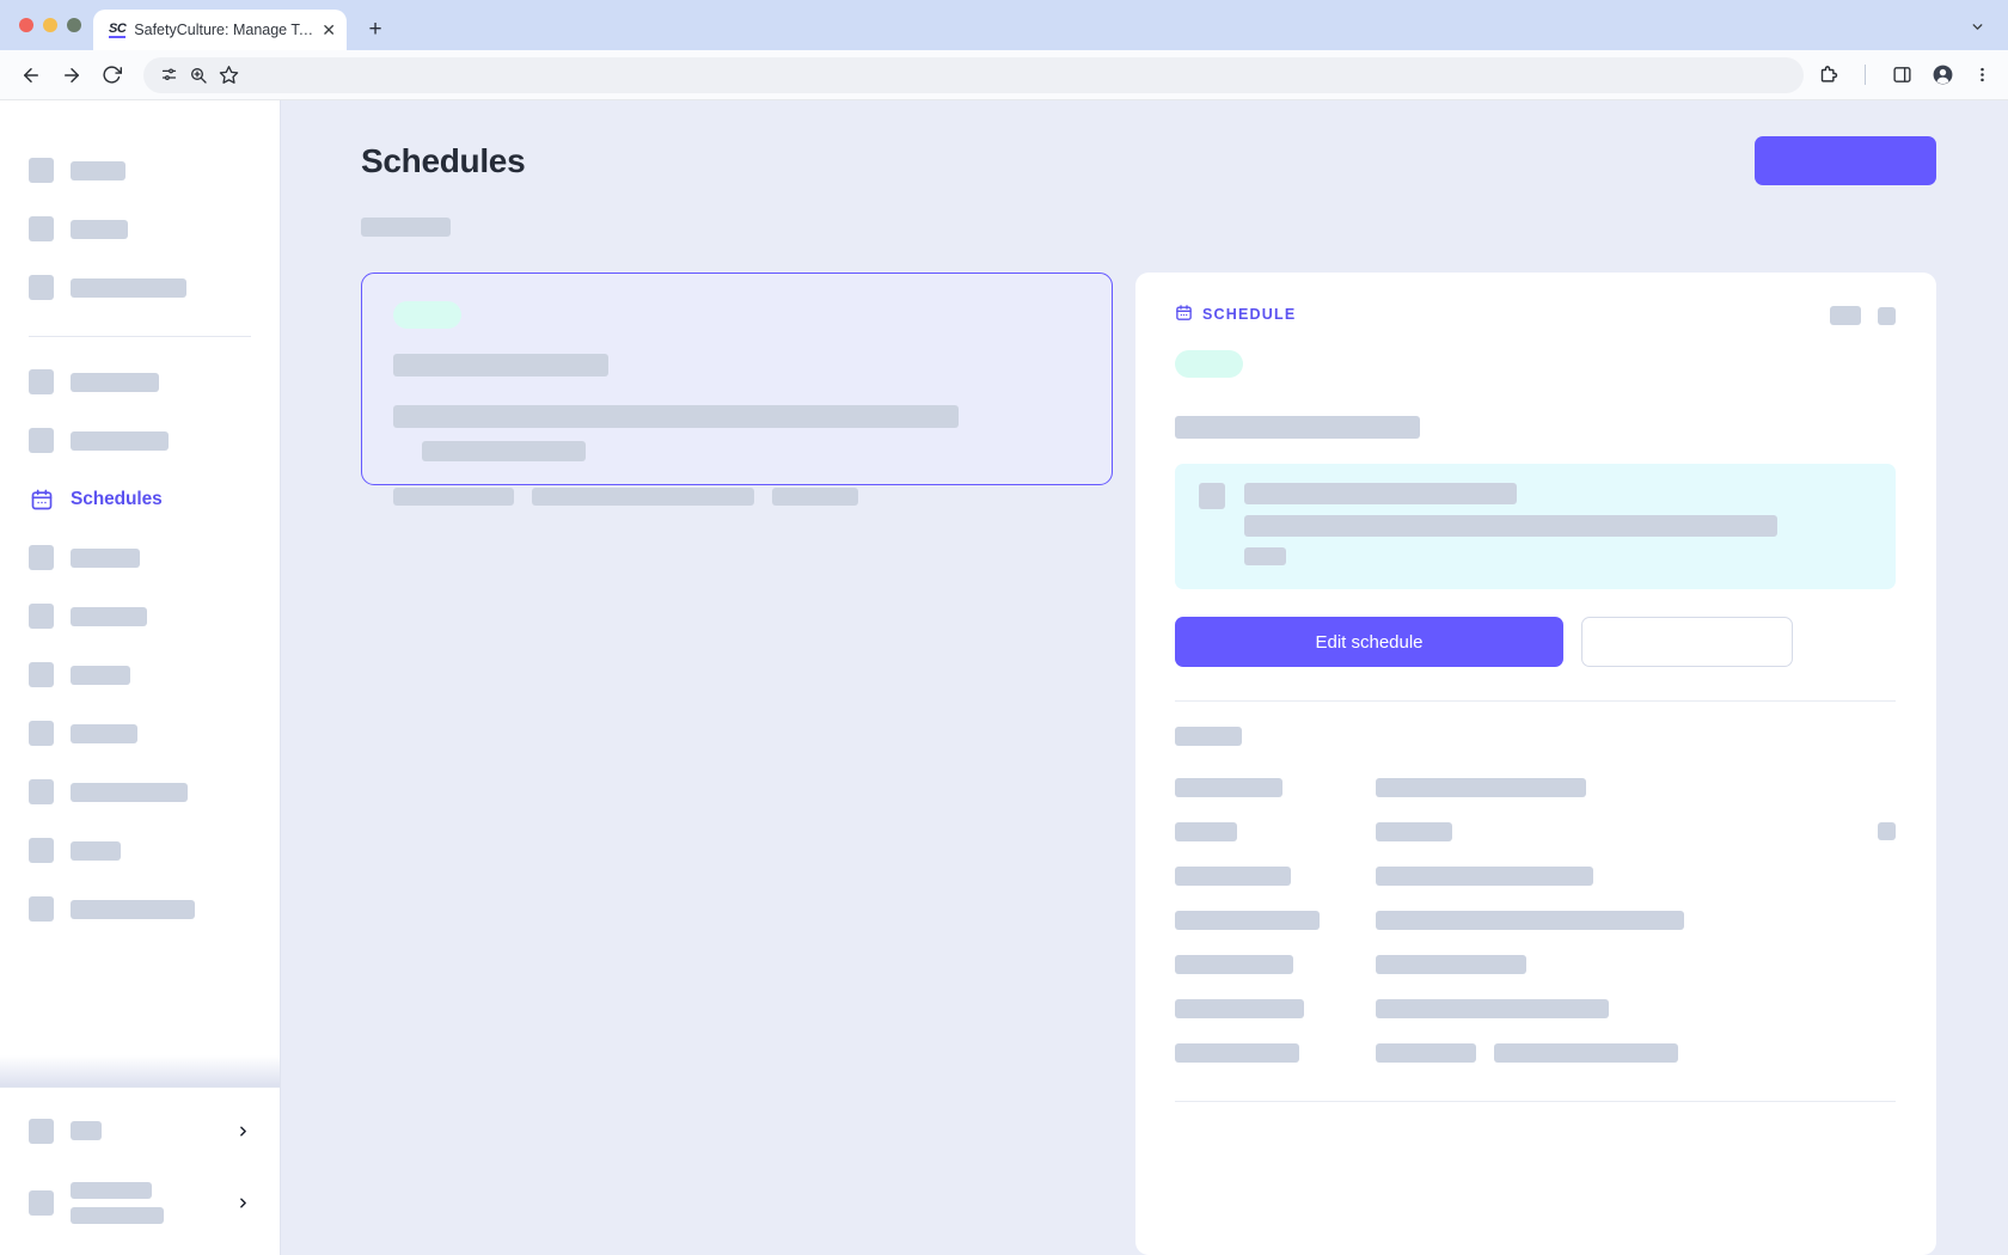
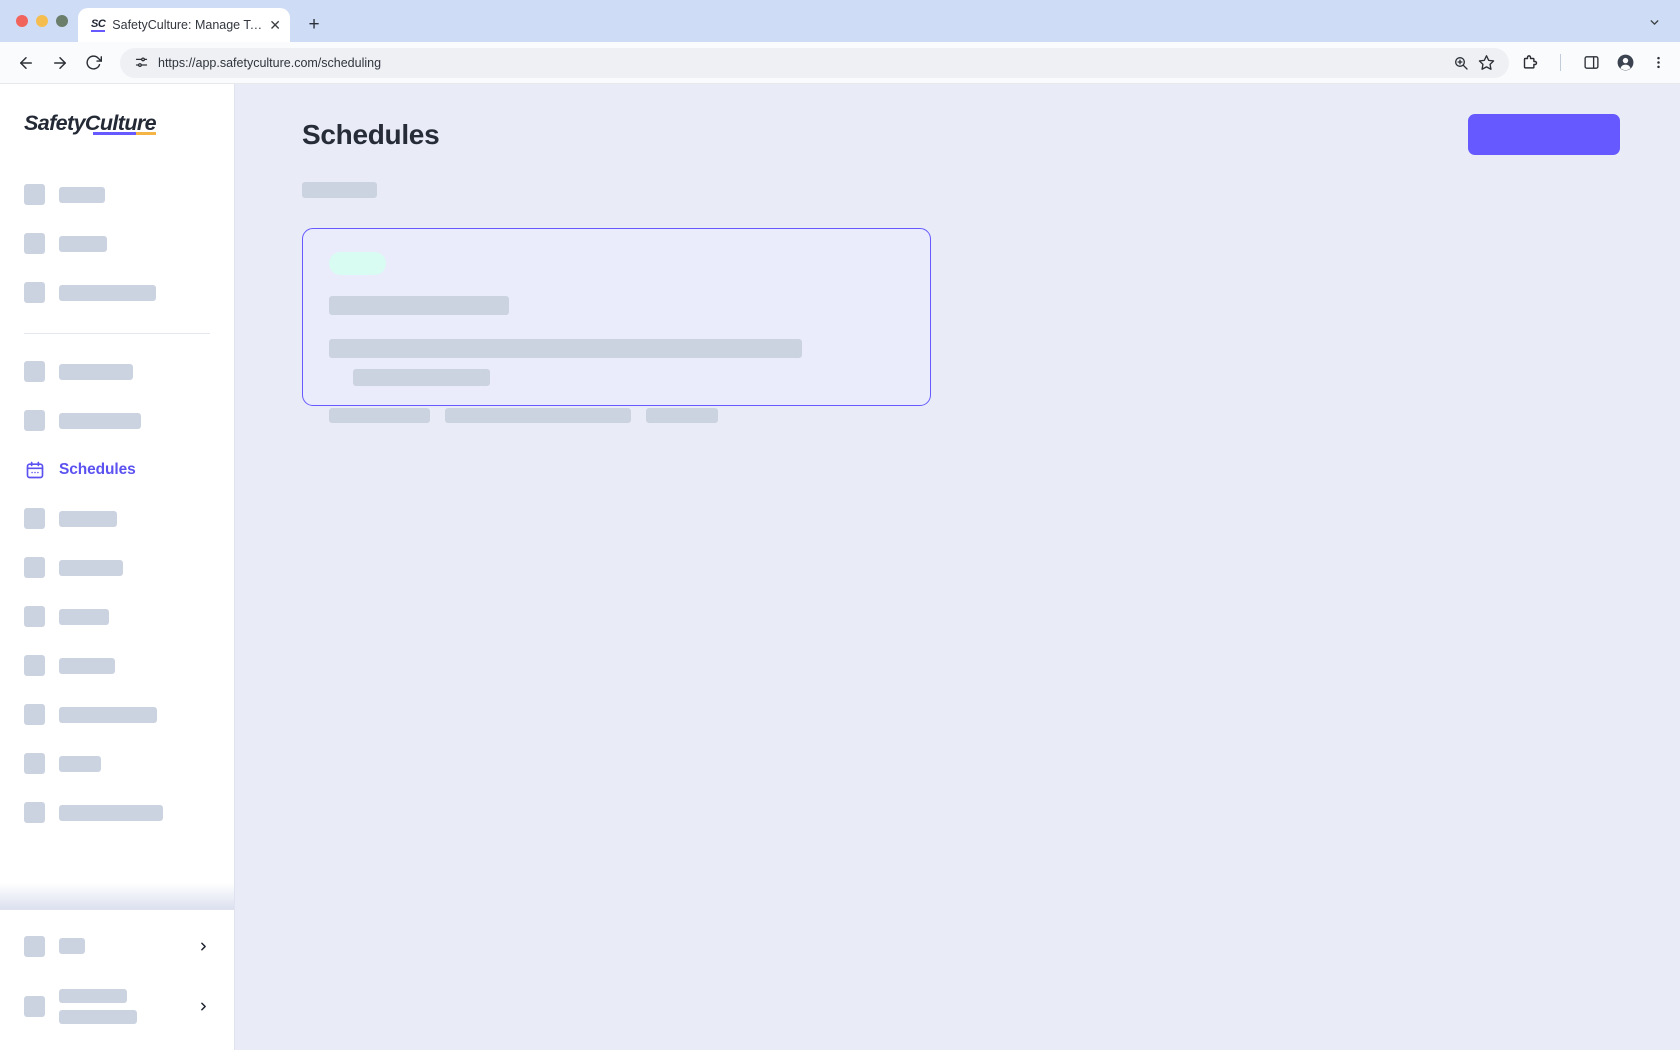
  SC
  SafetyCulture: Manage Tea
  ✕
  +
+ https://app.safetyculture.com/scheduling
+ SafetyCulture
  Schedules
  Schedules
- SCHEDULE
- Edit schedule
